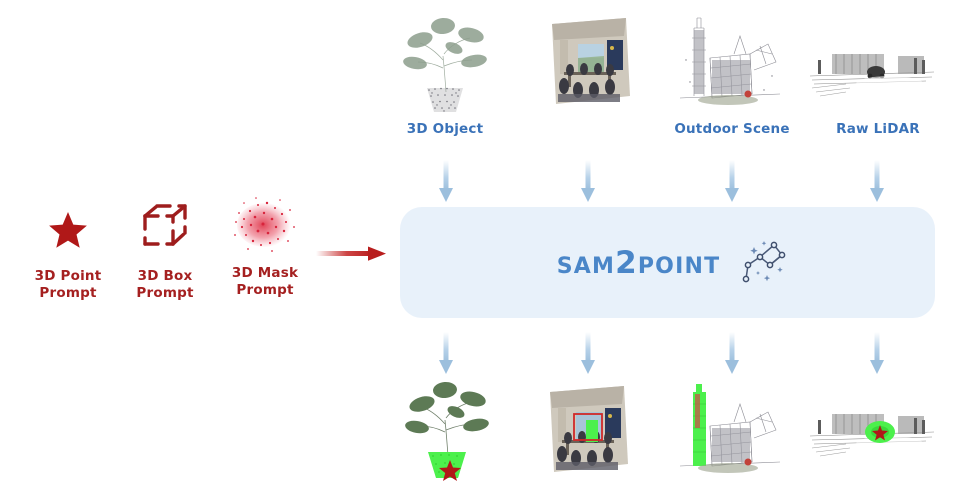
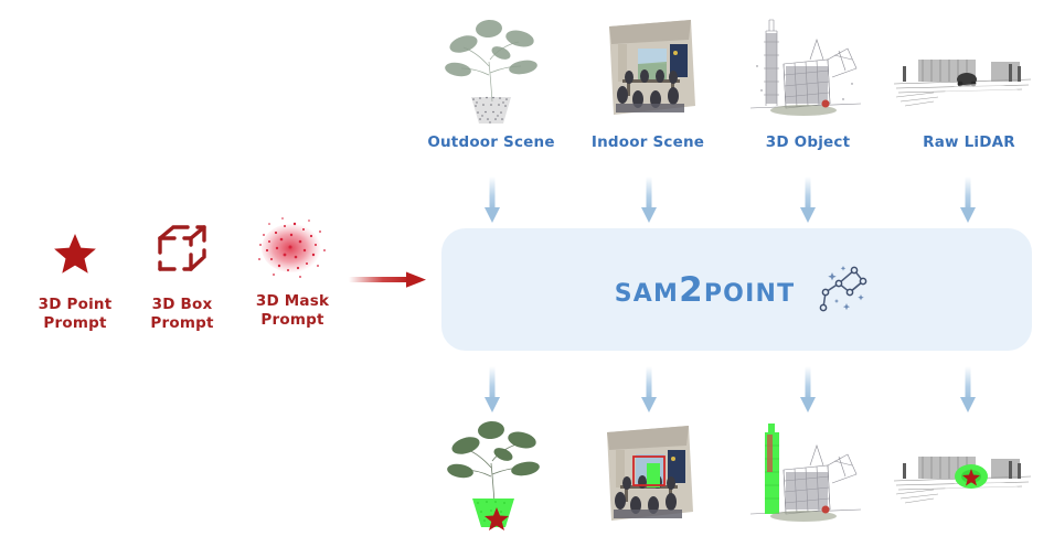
  3D Point
  Prompt
  3D Box
  Prompt
  3D Mask
  Prompt
- 3D Object
+ Outdoor Scene
+ Indoor Scene
- Outdoor Scene
+ 3D Object
  Raw LiDAR
  sam2point
